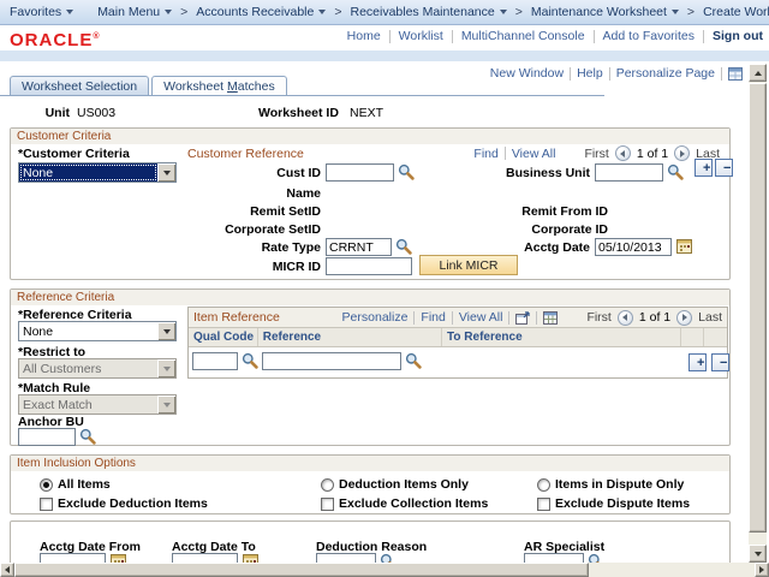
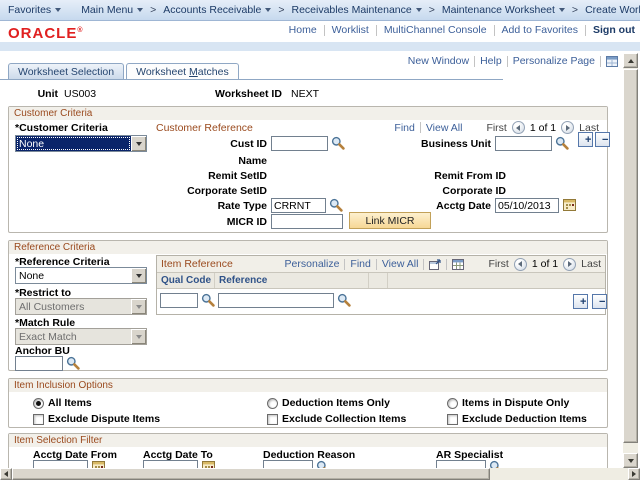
  Favorites
  Main Menu
  >
  Accounts Receivable
  >
  Receivables Maintenance
  >
  Maintenance Worksheet
  >
  ORACLE
  Home
  Worklist
  MultiChannel Console
  Add to Favorites
  Sign out
  New Window
  Help
  Personalize Page
  Worksheet Selection
  Worksheet Matches
  Unit
  US003
  Worksheet ID
  NEXT
  Customer Criteria
  *Customer Criteria
  None
  Customer Reference
  Find
  View All
  First
  1 of 1
  Last
  Cust ID
  Name
  Remit SetID
  Corporate SetID
  Rate Type
  CRRNT
  MICR ID
  Link MICR
  Business Unit
  +
  −
  Remit From ID
  Corporate ID
  Acctg Date
  05/10/2013
  Reference Criteria
  *Reference Criteria
  None
  *Restrict to
  All Customers
  *Match Rule
  Exact Match
  Anchor BU
  Item Reference
  Personalize
  Find
  View All
  First
  1 of 1
  Last
  Qual Code
  Reference
- To Reference
  +
  −
  Item Inclusion Options
  All Items
  Deduction Items Only
  Items in Dispute Only
- Exclude Deduction Items
+ Exclude Dispute Items
  Exclude Collection Items
- Exclude Dispute Items
+ Exclude Deduction Items
+ Item Selection Filter
  Acctg Date From
  Acctg Date To
  Deduction Reason
  AR Specialist
